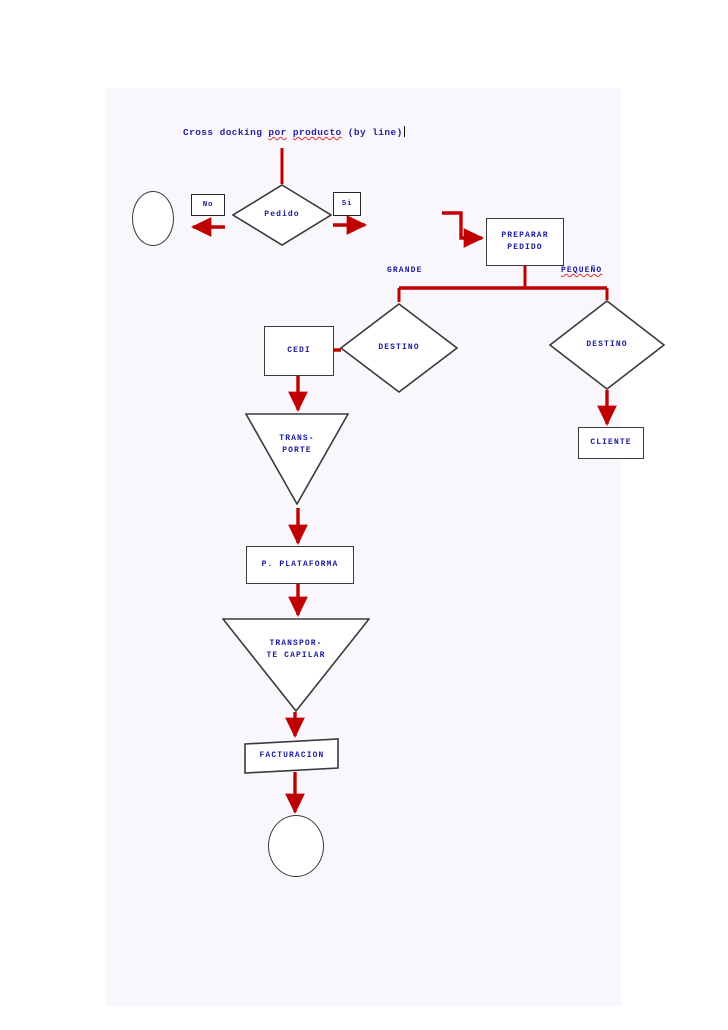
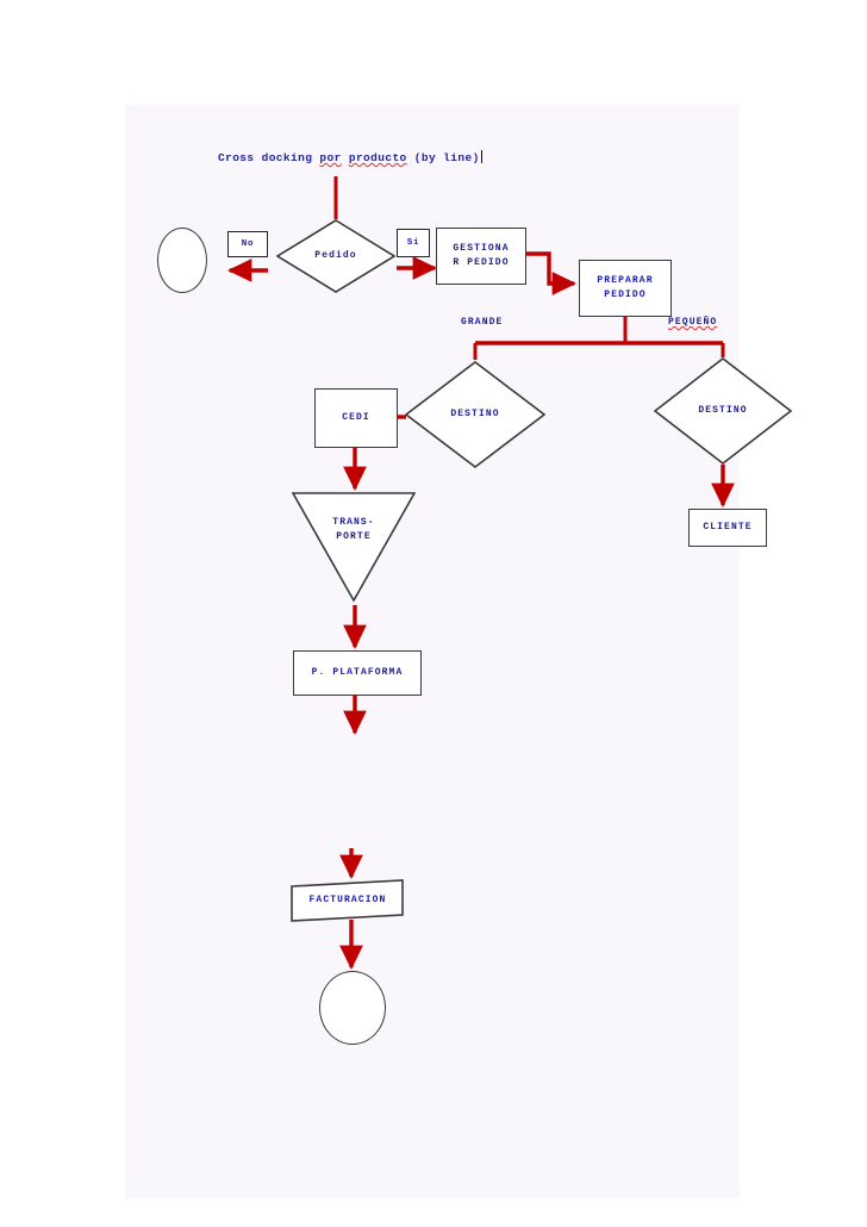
  Cross docking por producto (by line)
  No
  Pedido
  Si
+ GESTIONA
+ R PEDIDO
  PREPARAR
  PEDIDO
  GRANDE
  PEQUEÑO
  CEDI
  DESTINO
  DESTINO
  CLIENTE
  TRANS-
  PORTE
  P. PLATAFORMA
- TRANSPOR-
- TE CAPILAR
  FACTURACION
